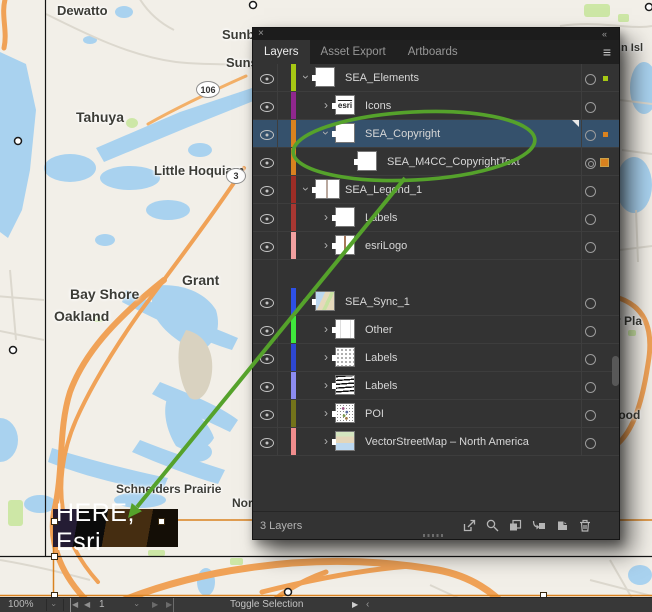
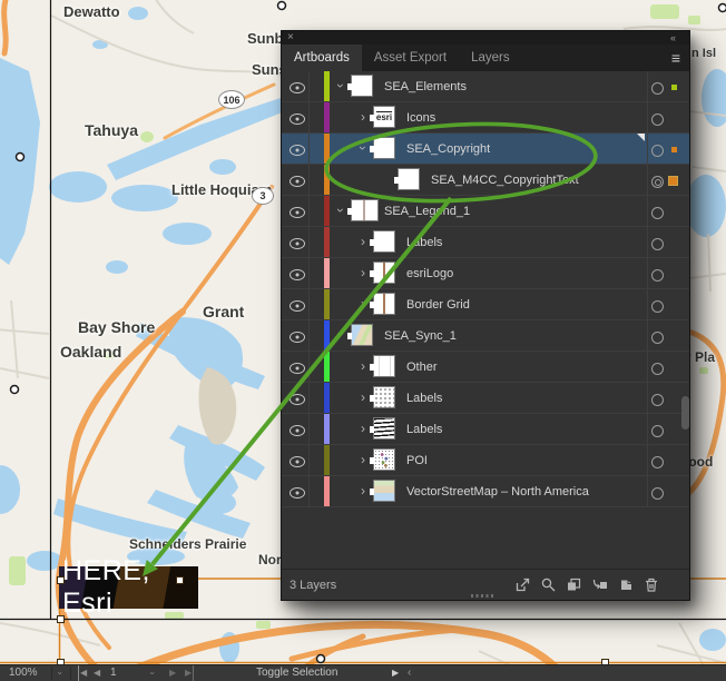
  Dewatto
  Sunb
  Sun
  Tahuya
  Little Hoqui
  Grant
  Bay Shore
  Oakland
  Schneders Prairie
  Nor
  n Isl
  Pla
  ood
  106
  3
  HERE Esri
  ×
  «
- Layers
+ Artboards
  Asset Export
- Artboards
+ Layers
  ≡
  SEA_Elements
  ›
  esri
  Icons
  SEA_Copyright
  SEA_M4CC_CopyrightTt
  SEA_Legnd_1
  ›
  Lbels
  ›
  esriLogo
+ Border Grid
  SEA_Sync_1
  ›
  Other
  ›
  Labels
  ›
  Labels
  ›
  POI
  ›
  VectorStreetMap – North America
  3 Layers
  100%
  ◀
  ◀
  1
  ▶
  ▶
  Toggle Selection
  ▶
  ‹
